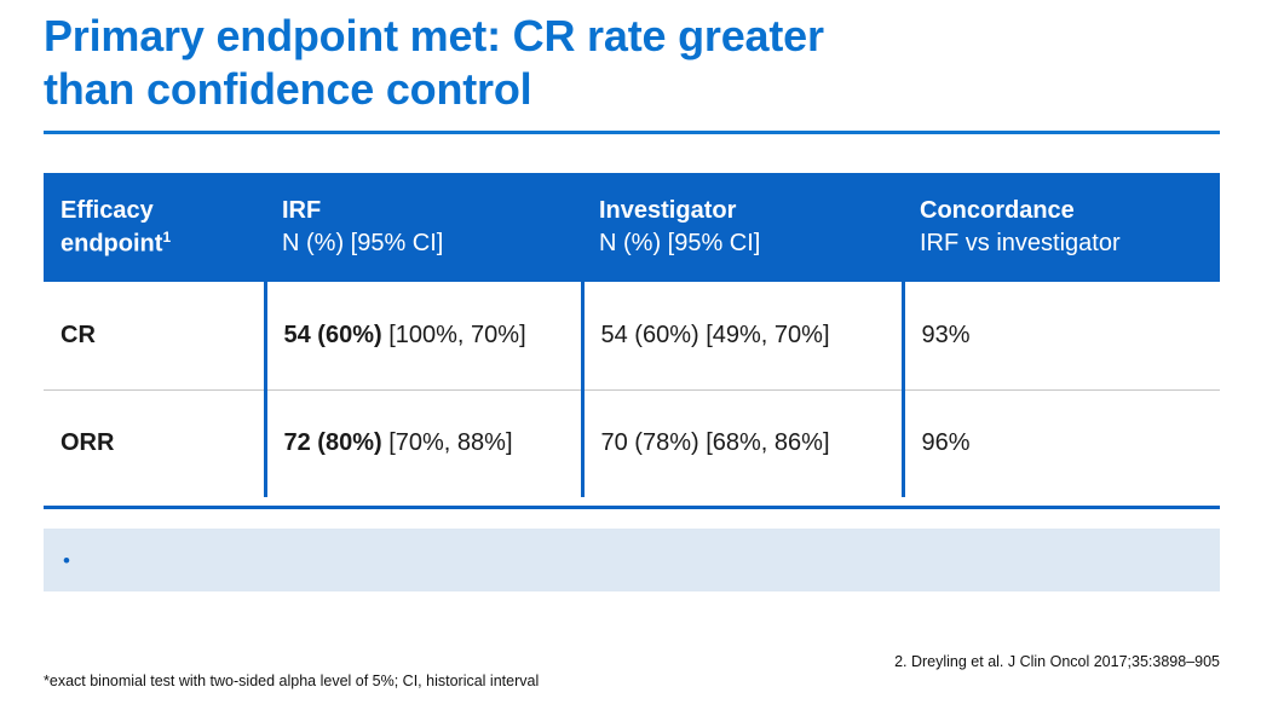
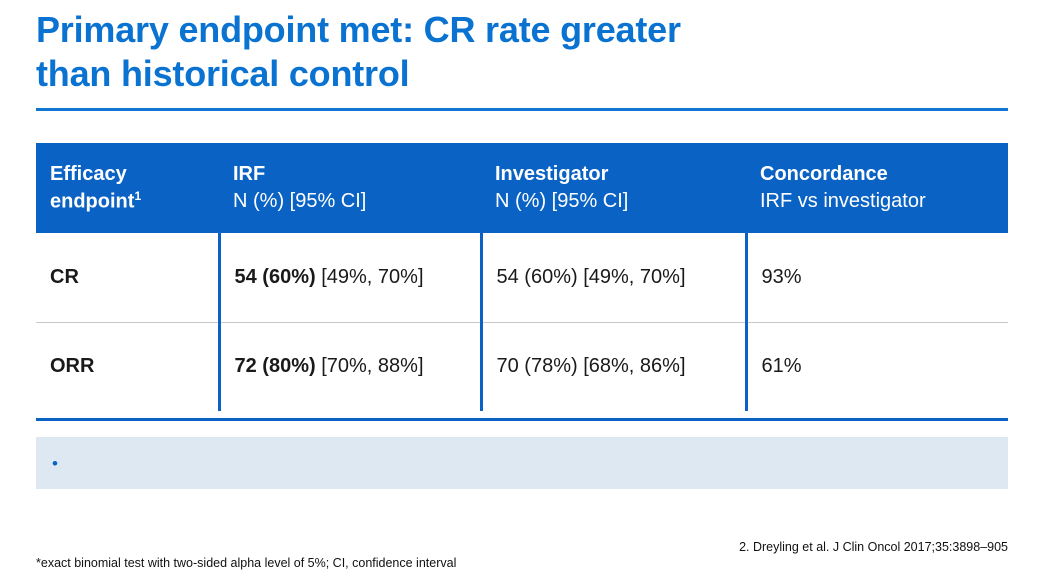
- Primary endpoint met: CR rate greater than confidence control
+ Primary endpoint met: CR rate greater than historical control
  Efficacy endpoint1	IRF N (%) [95% CI]	Investigator N (%) [95% CI]	Concordance IRF vs investigator
- CR	54 (60%) [100%, 70%]	54 (60%) [49%, 70%]	93%
+ CR	54 (60%) [49%, 70%]	54 (60%) [49%, 70%]	93%
- ORR	72 (80%) [70%, 88%]	70 (78%) [68%, 86%]	96%
+ ORR	72 (80%) [70%, 88%]	70 (78%) [68%, 86%]	61%
  •
- *exact binomial test with two-sided alpha level of 5%; CI, historical interval
+ *exact binomial test with two-sided alpha level of 5%; CI, confidence interval
  2. Dreyling et al. J Clin Oncol 2017;35:3898–905
